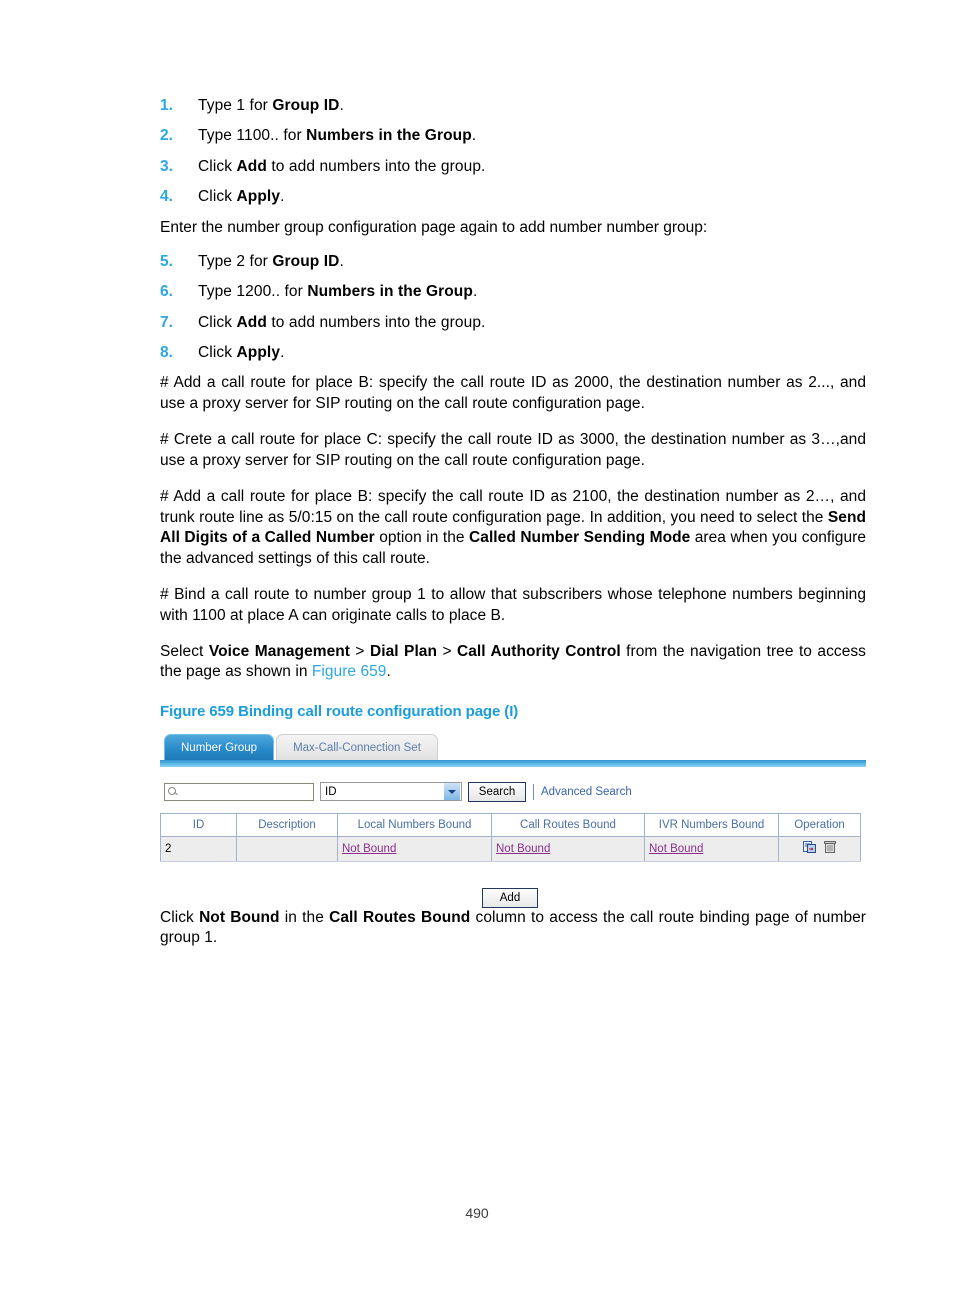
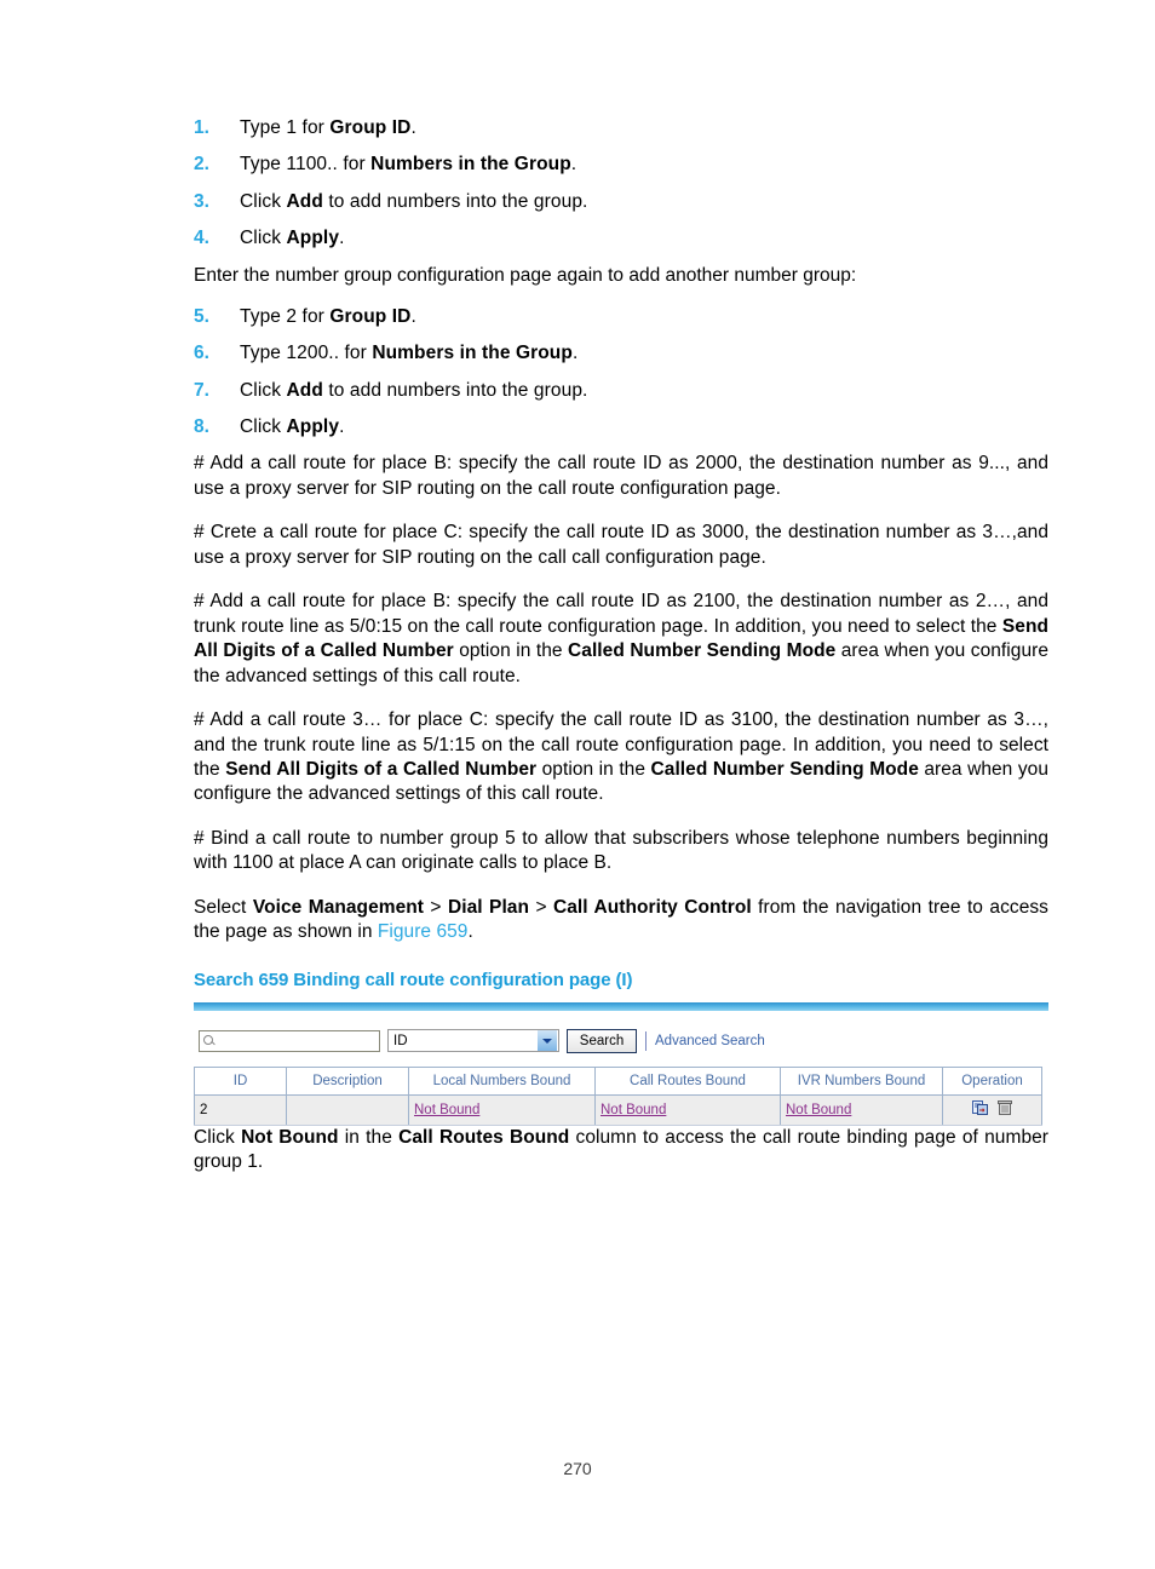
  1.
  Type 1 for Group ID.
  2.
  Type 1100.. for Numbers in the Group.
  3.
  Click Add to add numbers into the group.
  4.
  Click Apply.
- Enter the number group configuration page again to add number number group:
+ Enter the number group configuration page again to add another number group:
  5.
  Type 2 for Group ID.
  6.
  Type 1200.. for Numbers in the Group.
  7.
  Click Add to add numbers into the group.
  8.
  Click Apply.
- # Add a call route for place B: specify the call route ID as 2000, the destination number as 2..., and use a proxy server for SIP routing on the call route configuration page.
+ # Add a call route for place B: specify the call route ID as 2000, the destination number as 9..., and use a proxy server for SIP routing on the call route configuration page.
- # Crete a call route for place C: specify the call route ID as 3000, the destination number as 3…,and use a proxy server for SIP routing on the call route configuration page.
+ # Crete a call route for place C: specify the call route ID as 3000, the destination number as 3…,and use a proxy server for SIP routing on the call call configuration page.
  # Add a call route for place B: specify the call route ID as 2100, the destination number as 2…, and trunk route line as 5/0:15 on the call route configuration page. In addition, you need to select the Send All Digits of a Called Number option in the Called Number Sending Mode area when you configure the advanced settings of this call route.
+ # Add a call route 3… for place C: specify the call route ID as 3100, the destination number as 3…, and the trunk route line as 5/1:15 on the call route configuration page. In addition, you need to select the Send All Digits of a Called Number option in the Called Number Sending Mode area when you configure the advanced settings of this call route.
- # Bind a call route to number group 1 to allow that subscribers whose telephone numbers beginning with 1100 at place A can originate calls to place B.
+ # Bind a call route to number group 5 to allow that subscribers whose telephone numbers beginning with 1100 at place A can originate calls to place B.
  Select Voice Management > Dial Plan > Call Authority Control from the navigation tree to access the page as shown in Figure 659.
- Figure 659 Binding call route configuration page (I)
+ Search 659 Binding call route configuration page (I)
- Number Group
- Max-Call-Connection Set
  ID
  Search
  Advanced Search
  ID	Description	Local Numbers Bound	Call Routes Bound	IVR Numbers Bound	Operation
  2		Not Bound	Not Bound	Not Bound
- Add
  Click Not Bound in the Call Routes Bound column to access the call route binding page of number group 1.
- 490
+ 270
